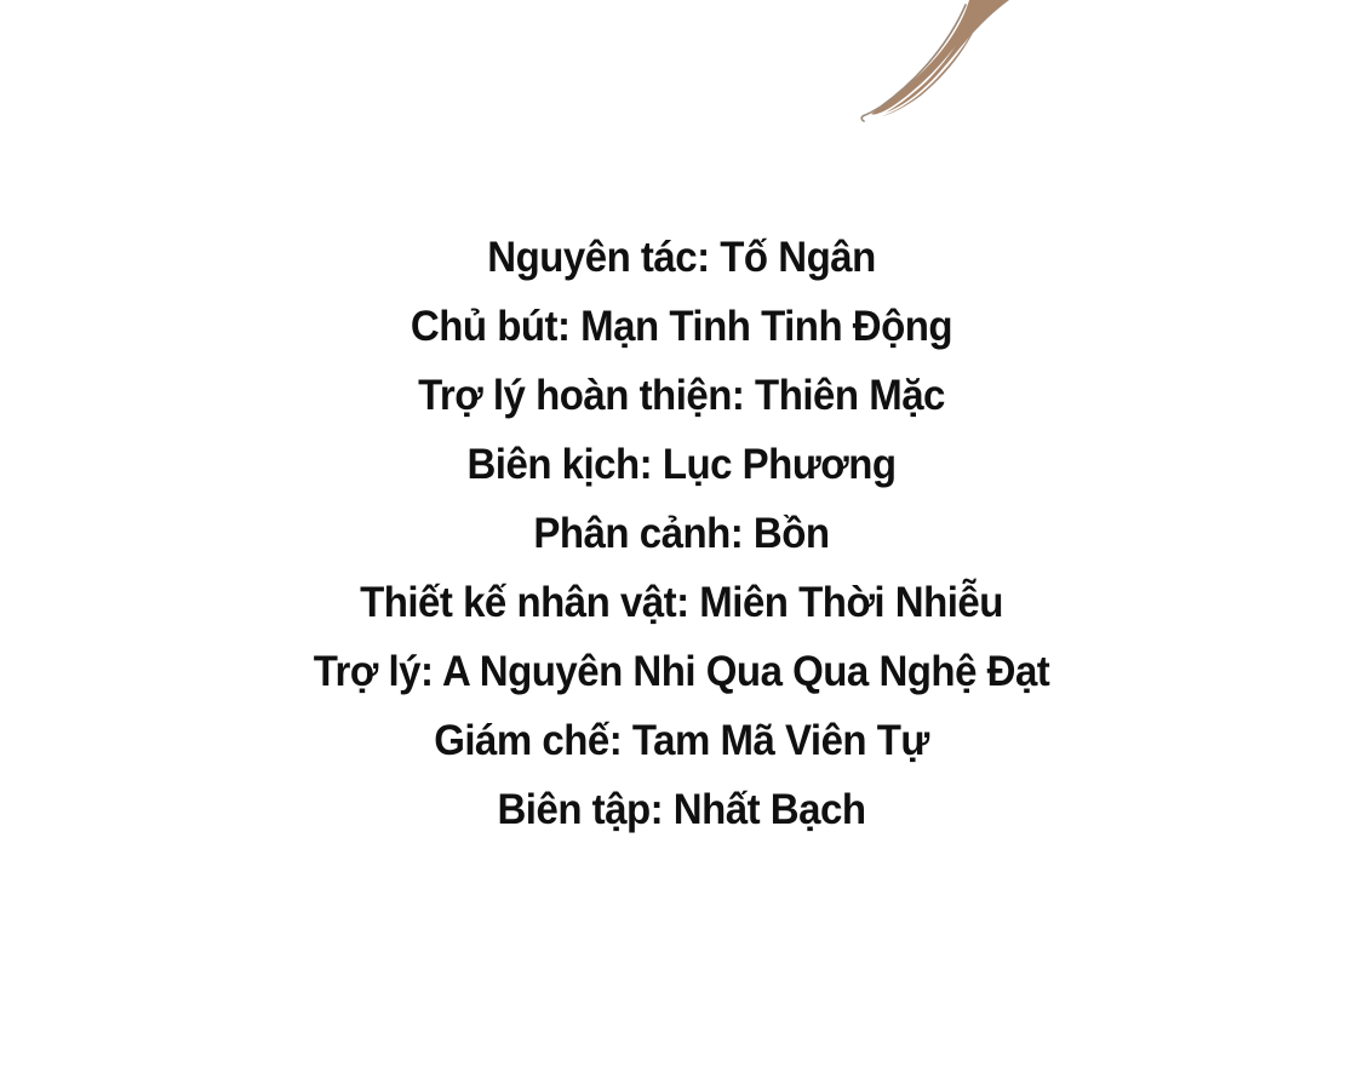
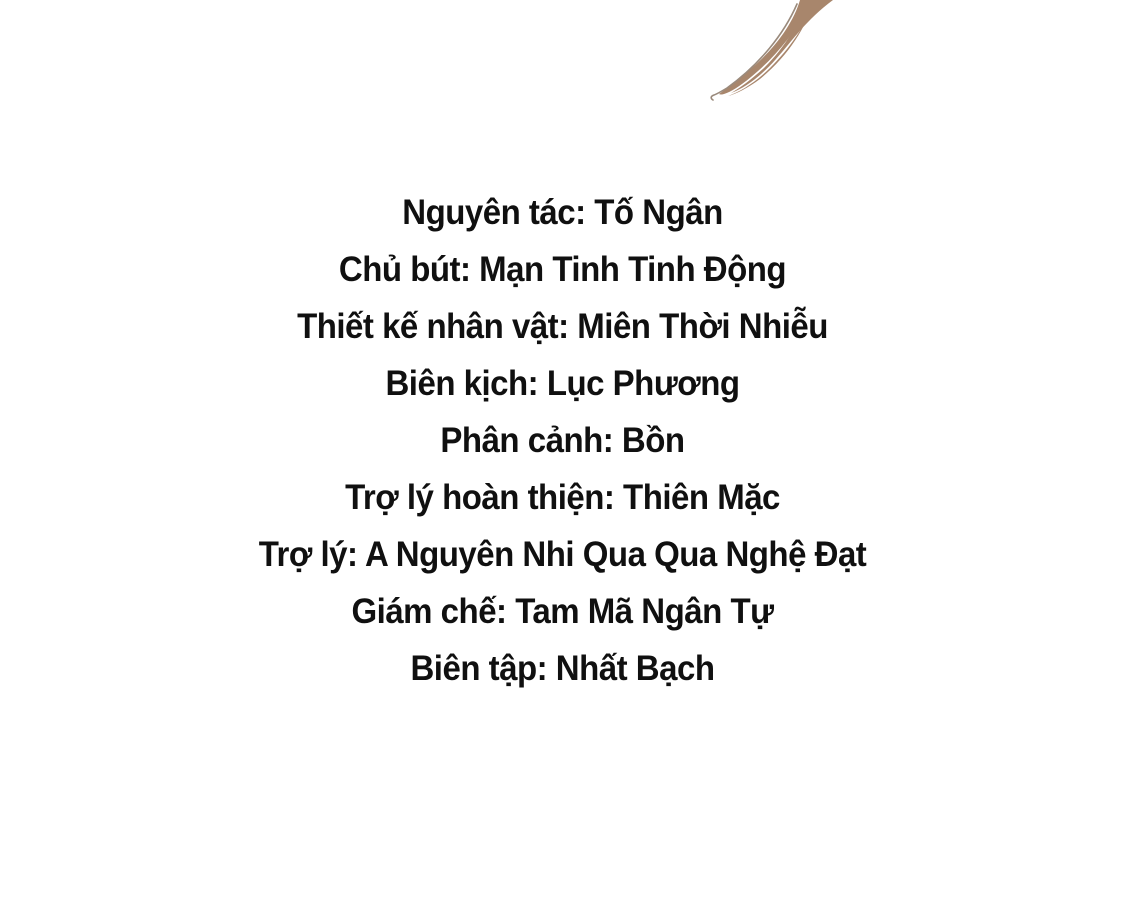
  Nguyên tác: Tố Ngân
  Chủ bút: Mạn Tinh Tinh Động
- Trợ lý hoàn thiện: Thiên Mặc
+ Thiết kế nhân vật: Miên Thời Nhiễu
  Biên kịch: Lục Phương
  Phân cảnh: Bồn
- Thiết kế nhân vật: Miên Thời Nhiễu
+ Trợ lý hoàn thiện: Thiên Mặc
  Trợ lý: A Nguyên Nhi Qua Qua Nghệ Đạt
- Giám chế: Tam Mã Viên Tự
+ Giám chế: Tam Mã Ngân Tự
  Biên tập: Nhất Bạch
